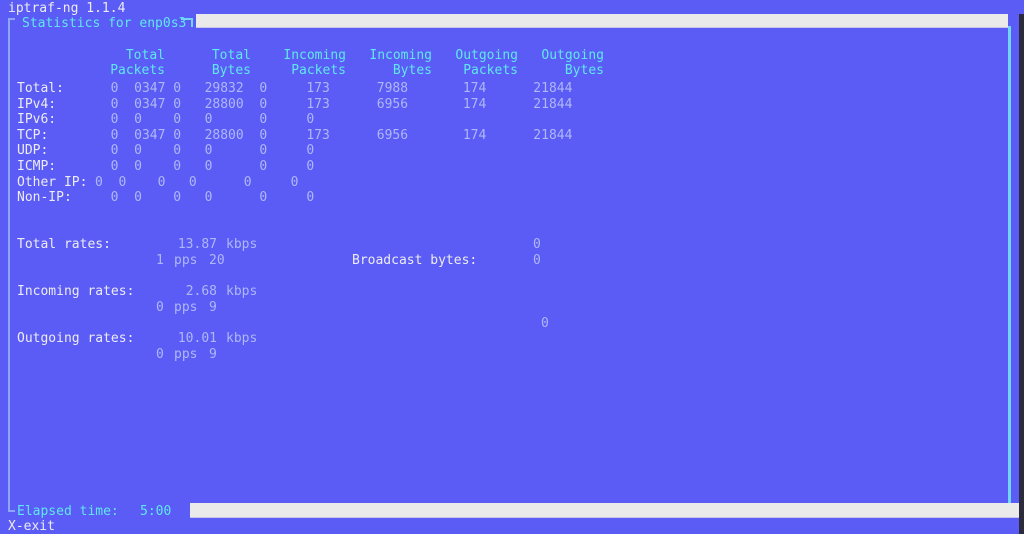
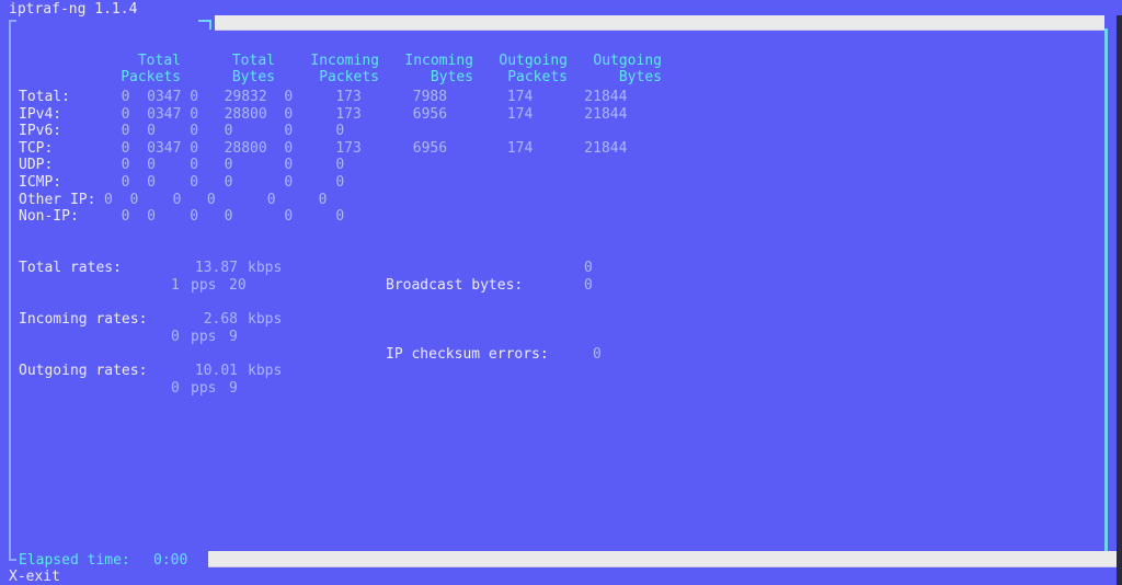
  iptraf-ng 1.1.4
- Statistics for enp0s3
  Total
  Packets
  Total
  Bytes
  Incoming
  Packets
  Incoming
  Bytes
  Outgoing
  Packets
  Outgoing
  Bytes
  Total:
  0 0347 0 29832 0 173 7988 174 21844
  IPv4:
  0 0347 0 28800 0 173 6956 174 21844
  IPv6:
  0 0 0 0 0 0
  TCP:
  0 0347 0 28800 0 173 6956 174 21844
  UDP:
  0 0 0 0 0 0
  ICMP:
  0 0 0 0 0 0
  Other IP:
  0 0 0 0 0 0
  Non-IP:
  0 0 0 0 0 0
  Total rates:
  13.87
  kbps
  1
  pps
  20
  Incoming rates:
  2.68
  kbps
  0
  pps
  9
  Outgoing rates:
  10.01
  kbps
  0
  pps
  9
  0
  Broadcast bytes:
  0
+ IP checksum errors:
  0
  Elapsed time:
- 5:00
+ 0:00
  X-exit
